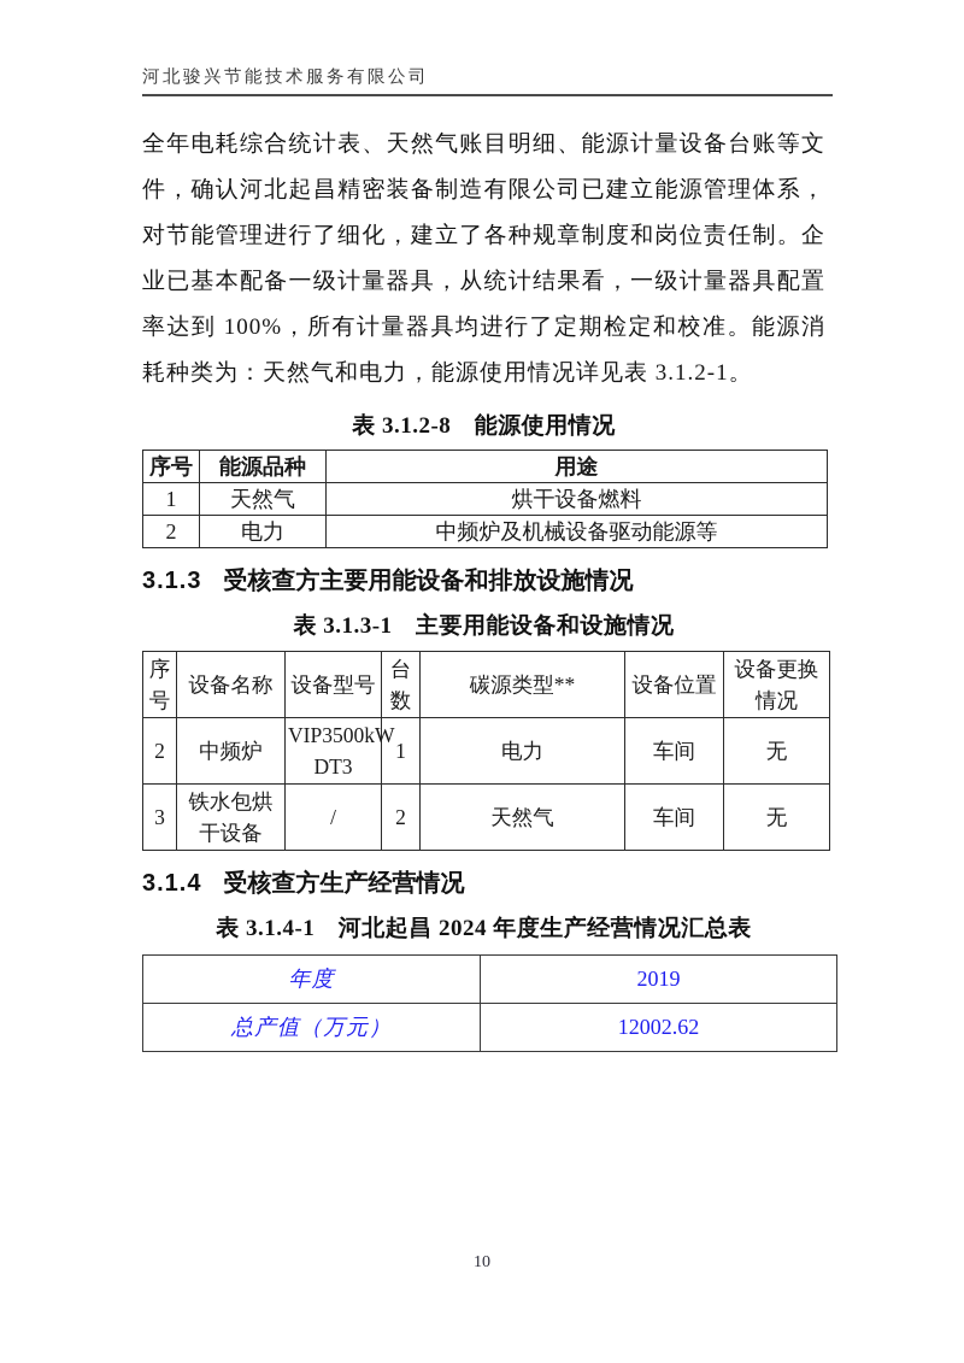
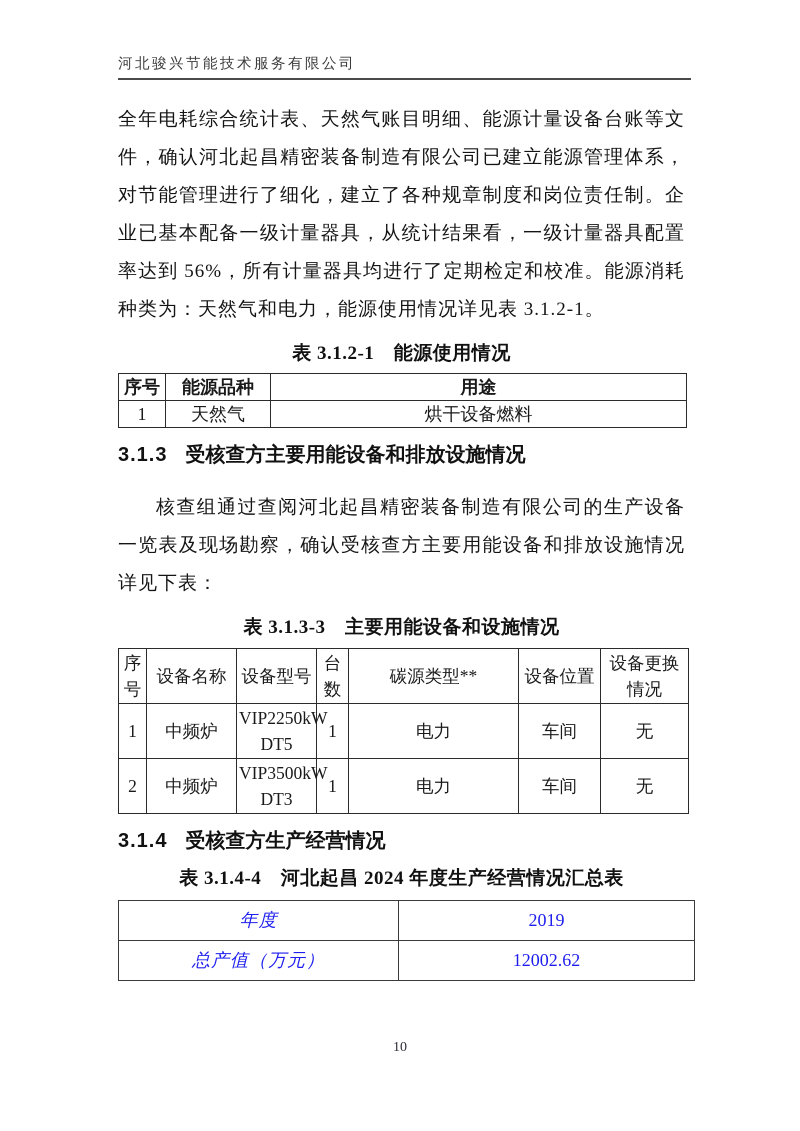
  河北骏兴节能技术服务有限公司
- 全年电耗综合统计表、天然气账目明细、能源计量设备台账等文件，确认河北起昌精密装备制造有限公司已建立能源管理体系，对节能管理进行了细化，建立了各种规章制度和岗位责任制。企业已基本配备一级计量器具，从统计结果看，一级计量器具配置率达到 100%，所有计量器具均进行了定期检定和校准。能源消耗种类为：天然气和电力，能源使用情况详见表 3.1.2-1。
+ 全年电耗综合统计表、天然气账目明细、能源计量设备台账等文件，确认河北起昌精密装备制造有限公司已建立能源管理体系，对节能管理进行了细化，建立了各种规章制度和岗位责任制。企业已基本配备一级计量器具，从统计结果看，一级计量器具配置率达到 56%，所有计量器具均进行了定期检定和校准。能源消耗种类为：天然气和电力，能源使用情况详见表 3.1.2-1。
- 表 3.1.2-8 能源使用情况
+ 表 3.1.2-1 能源使用情况
  序号	能源品种	用途
  1	天然气	烘干设备燃料
- 2	电力	中频炉及机械设备驱动能源等
  3.1.3 受核查方主要用能设备和排放设施情况
+ 核查组通过查阅河北起昌精密装备制造有限公司的生产设备一览表及现场勘察，确认受核查方主要用能设备和排放设施情况详见下表：
- 表 3.1.3-1 主要用能设备和设施情况
+ 表 3.1.3-3 主要用能设备和设施情况
  序号	设备名称	设备型号	台数	碳源类型**	设备位置	设备更换情况
+ 1	中频炉	VIP2250kW DT5	1	电力	车间	无
  2	中频炉	VIP3500kW DT3	1	电力	车间	无
- 3	铁水包烘干设备	/	2	天然气	车间	无
  3.1.4 受核查方生产经营情况
- 表 3.1.4-1 河北起昌 2024 年度生产经营情况汇总表
+ 表 3.1.4-4 河北起昌 2024 年度生产经营情况汇总表
  年度	2019
  总产值（万元）	12002.62
  10
